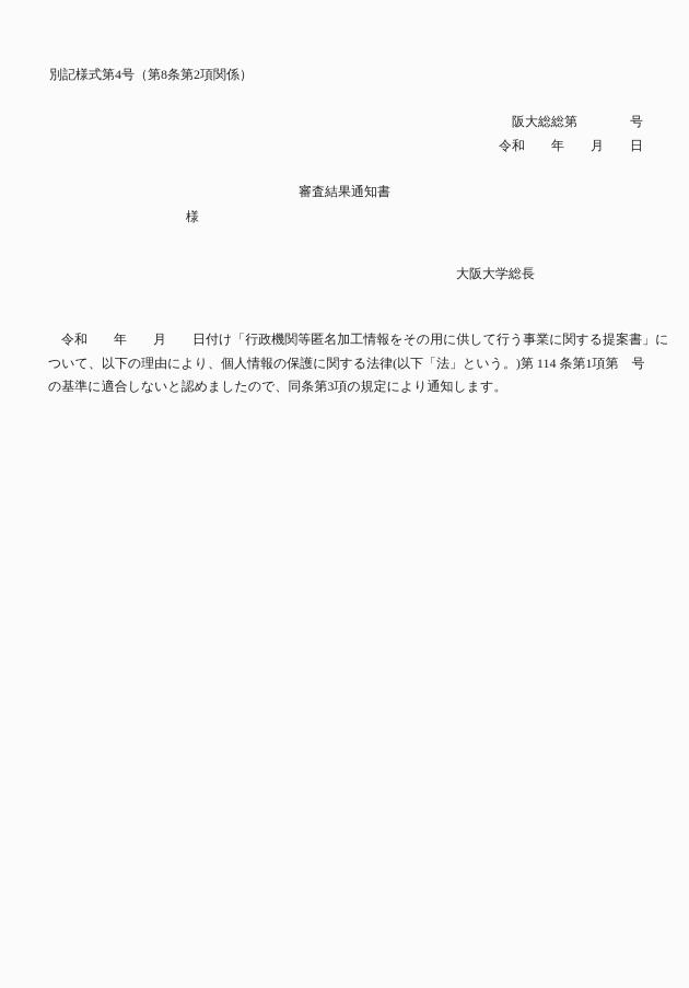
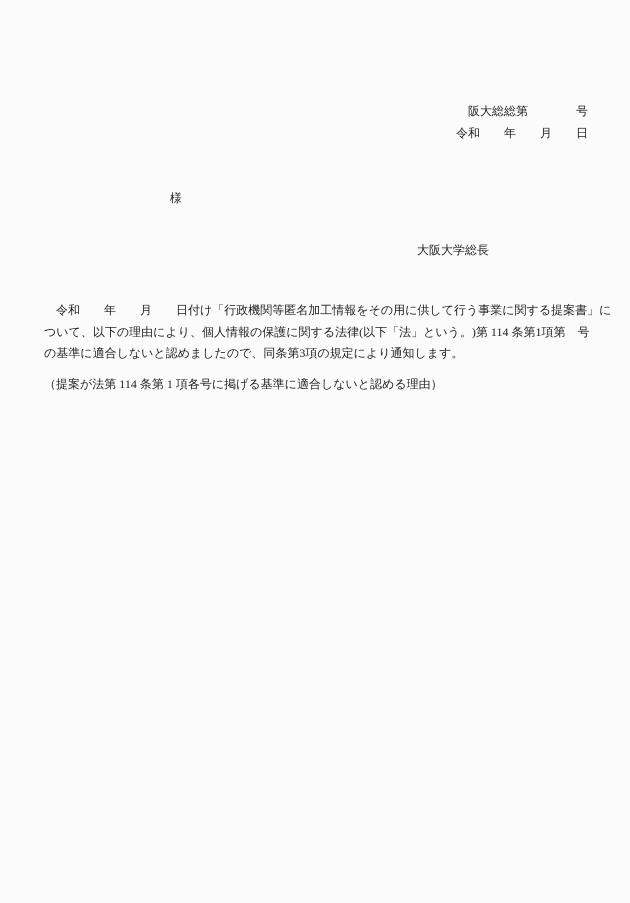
- 別記様式第4号（第8条第2項関係）
  阪大総総第 号
  令和 年 月 日
- 審査結果通知書
  様
  大阪大学総長
  令和 年 月 日付け「行政機関等匿名加工情報をその用に供して行う事業に関する提案書」に
  ついて、以下の理由により、個人情報の保護に関する法律(以下「法」という。)第 114 条第1項第 号
  の基準に適合しないと認めましたので、同条第3項の規定により通知します。
+ （提案が法第 114 条第 1 項各号に掲げる基準に適合しないと認める理由）
